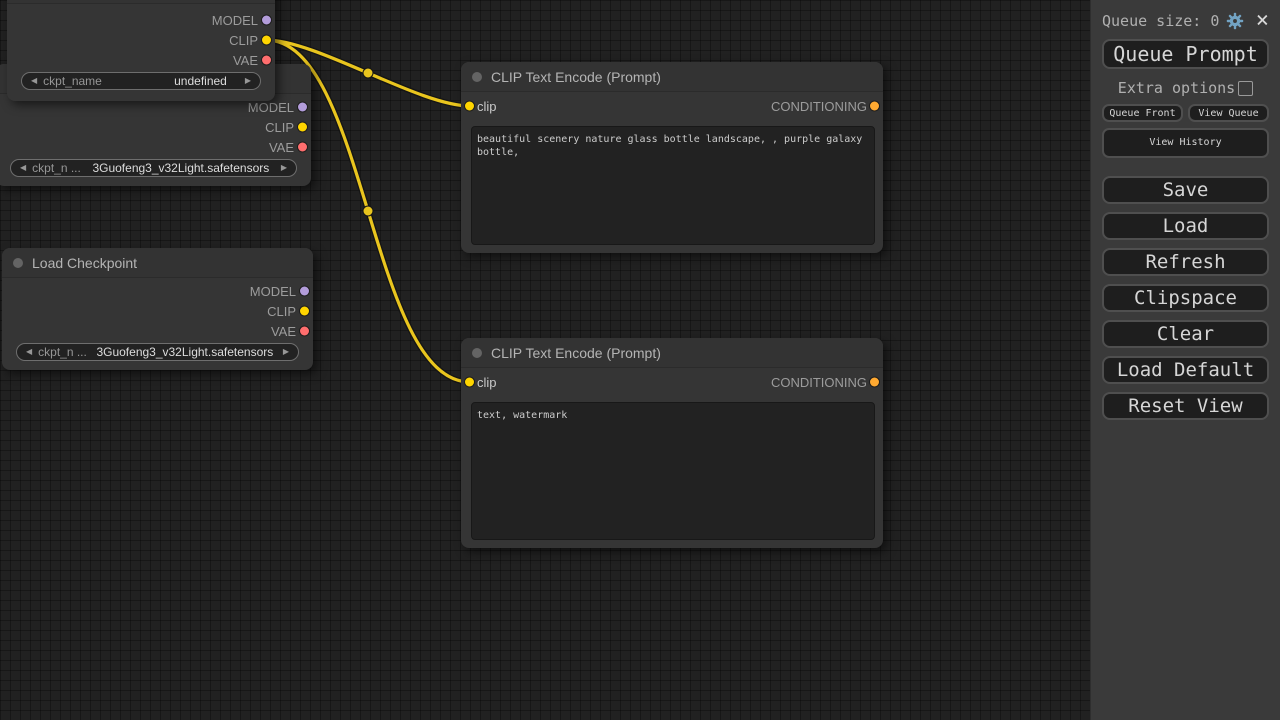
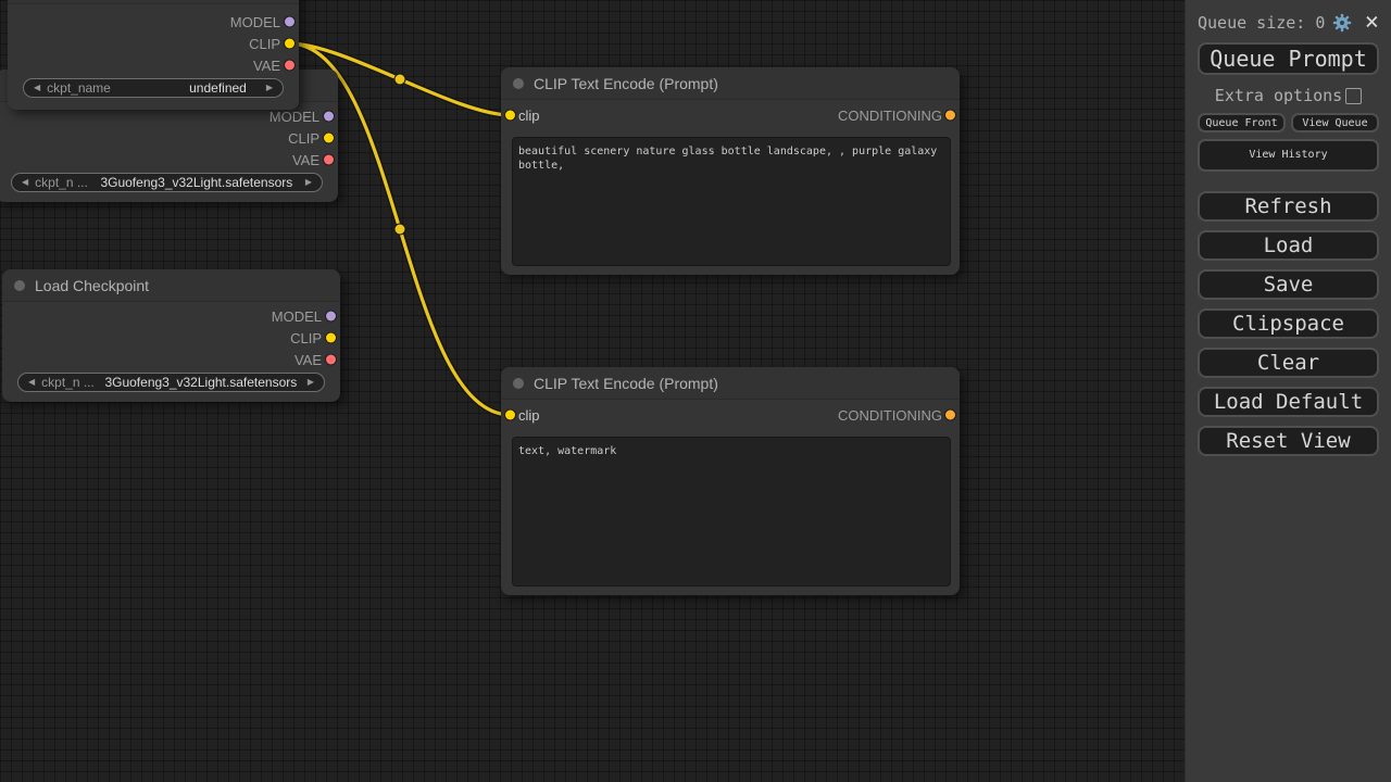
  MODEL
  CLIP
  VAE
  ◀
  ckpt_n ...
  3Guofeng3_v32Light.safetensors
  ▶
  MODEL
  CLIP
  VAE
  ◀
  ckpt_name
  undefined
  ▶
  Load Checkpoint
  MODEL
  CLIP
  VAE
  ◀
  ckpt_n ...
  3Guofeng3_v32Light.safetensors
  ▶
  CLIP Text Encode (Prompt)
  clip
  CONDITIONING
  CLIP Text Encode (Prompt)
  clip
  CONDITIONING
  text, watermark
  Queue size: 0
  ×
  Queue Prompt
  Extra options
  Queue Front
  View Queue
  View History
- Save
+ Refresh
  Load
- Refresh
+ Save
  Clipspace
  Clear
  Load Default
  Reset View
